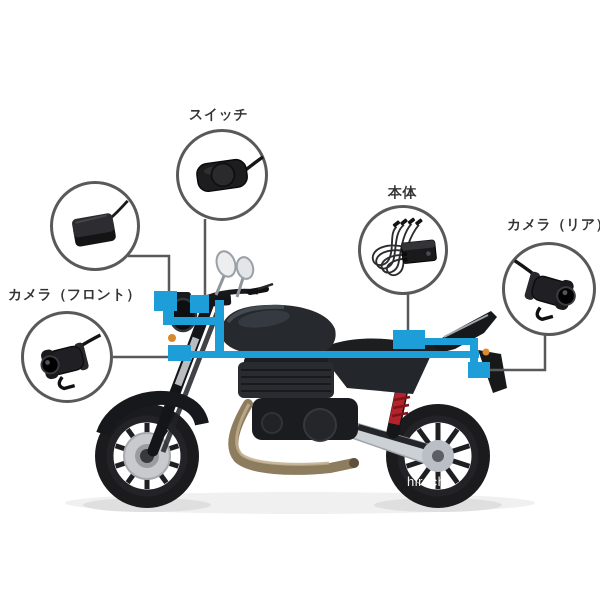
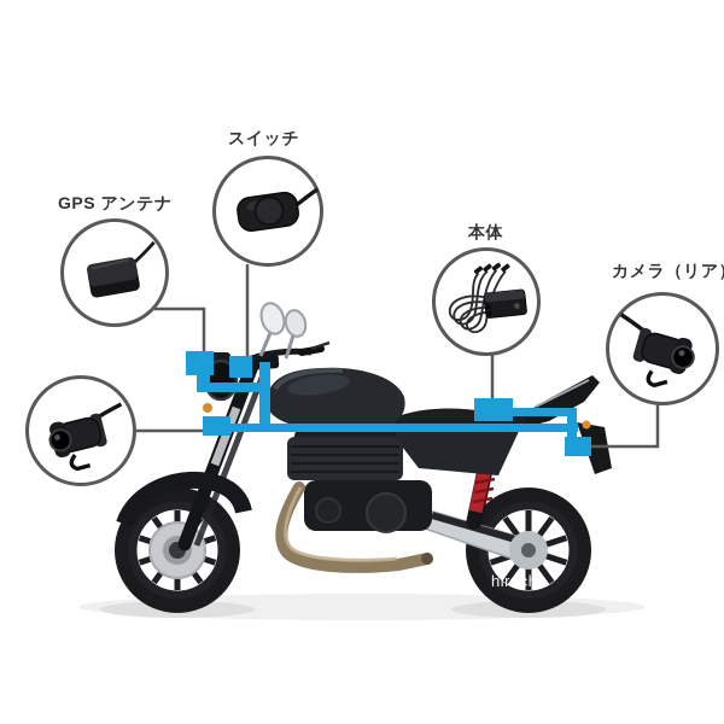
+ GPS アンテナ
  スイッチ
  本体
  カメラ（リア
- カメラ（フロント）
  hirochi
